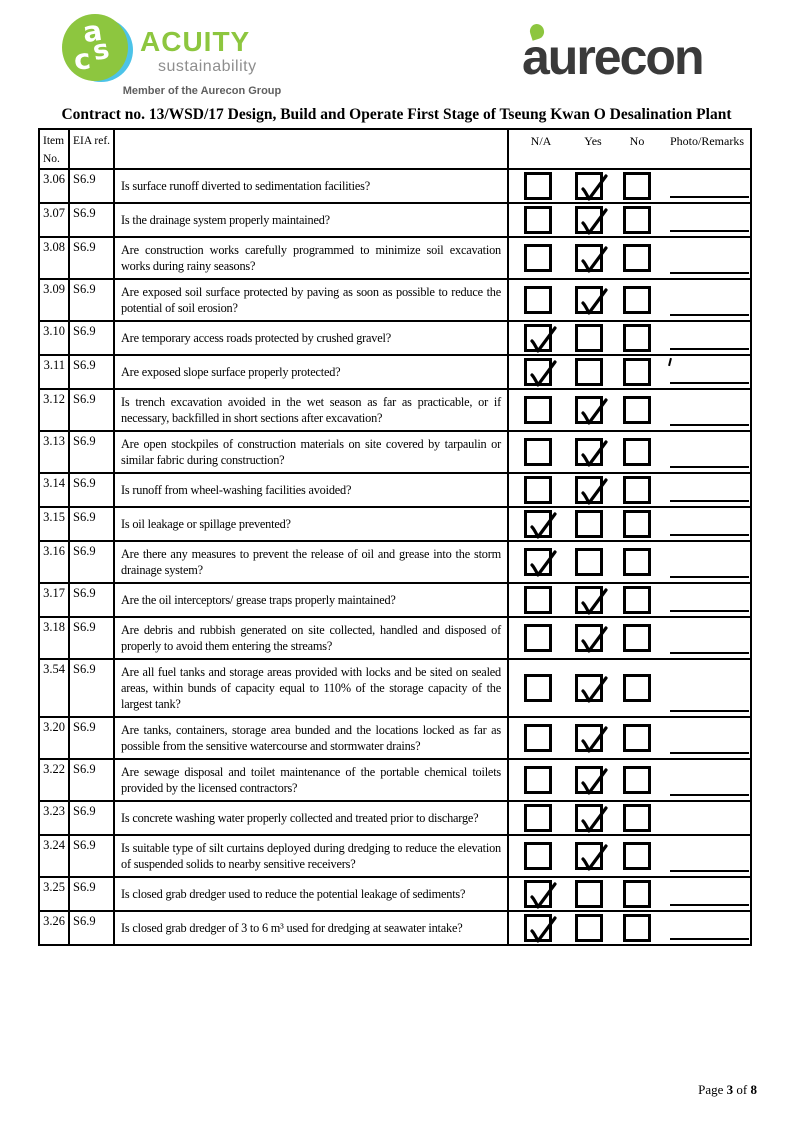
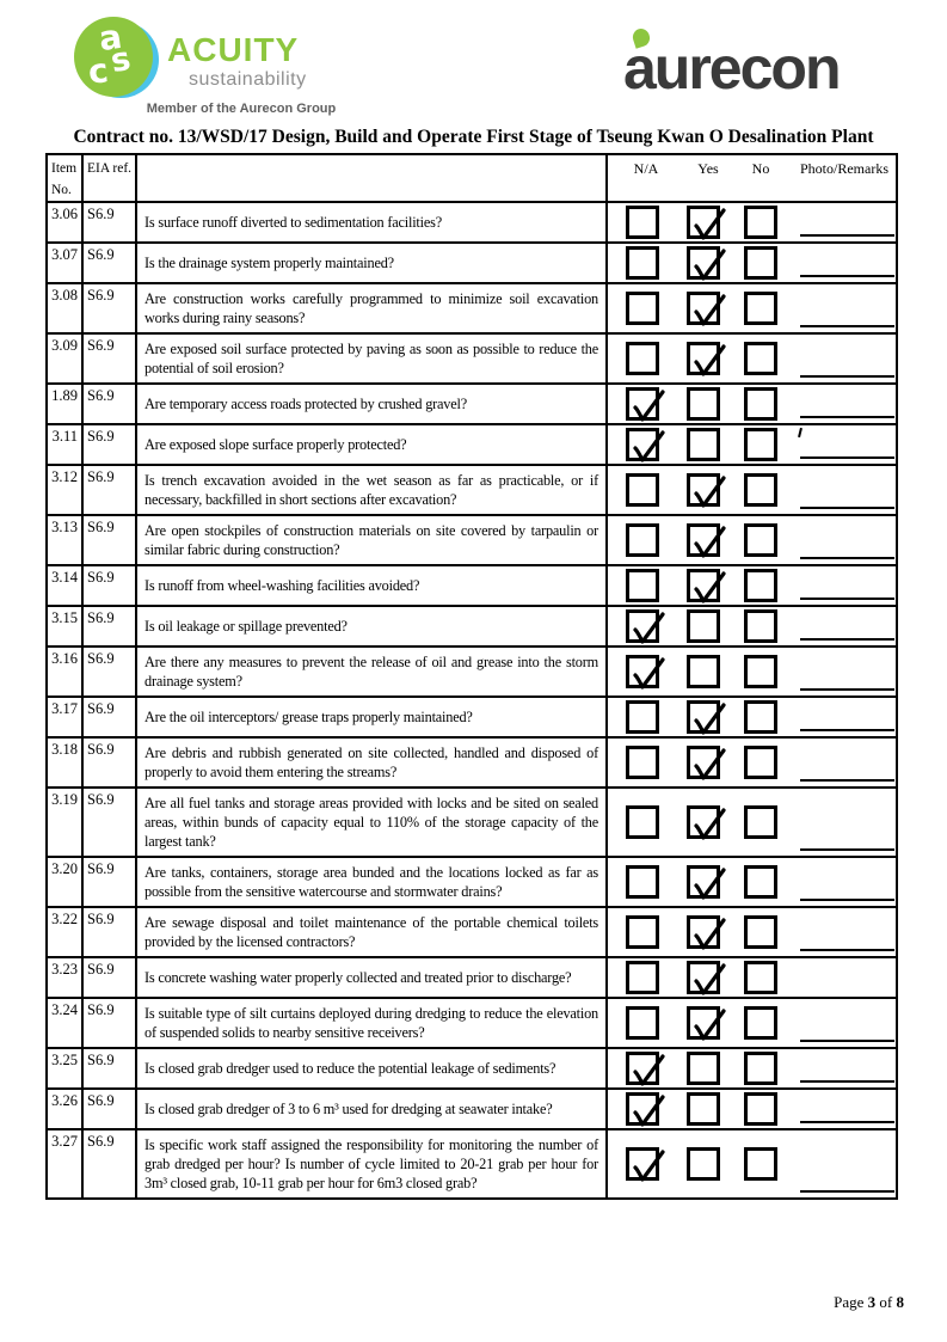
  ACUITY
  sustainability
  Member of the Aurecon Group
  aurecon
  Contract no. 13/WSD/17 Design, Build and Operate First Stage of Tseung Kwan O Desalination Plant
  Item No.	EIA ref.		N/A Yes No Photo/Remarks
  3.06	S6.9	Is surface runoff diverted to sedimentation facilities?
  3.07	S6.9	Is the drainage system properly maintained?
  3.08	S6.9	Are construction works carefully programmed to minimize soil excavation works during rainy seasons?
  3.09	S6.9	Are exposed soil surface protected by paving as soon as possible to reduce the potential of soil erosion?
- 3.10	S6.9	Are temporary access roads protected by crushed gravel?
+ 1.89	S6.9	Are temporary access roads protected by crushed gravel?
  3.11	S6.9	Are exposed slope surface properly protected?
  3.12	S6.9	Is trench excavation avoided in the wet season as far as practicable, or if necessary, backfilled in short sections after excavation?
  3.13	S6.9	Are open stockpiles of construction materials on site covered by tarpaulin or similar fabric during construction?
  3.14	S6.9	Is runoff from wheel-washing facilities avoided?
  3.15	S6.9	Is oil leakage or spillage prevented?
  3.16	S6.9	Are there any measures to prevent the release of oil and grease into the storm drainage system?
  3.17	S6.9	Are the oil interceptors/ grease traps properly maintained?
  3.18	S6.9	Are debris and rubbish generated on site collected, handled and disposed of properly to avoid them entering the streams?
- 3.54	S6.9	Are all fuel tanks and storage areas provided with locks and be sited on sealed areas, within bunds of capacity equal to 110% of the storage capacity of the largest tank?
+ 3.19	S6.9	Are all fuel tanks and storage areas provided with locks and be sited on sealed areas, within bunds of capacity equal to 110% of the storage capacity of the largest tank?
  3.20	S6.9	Are tanks, containers, storage area bunded and the locations locked as far as possible from the sensitive watercourse and stormwater drains?
  3.22	S6.9	Are sewage disposal and toilet maintenance of the portable chemical toilets provided by the licensed contractors?
  3.23	S6.9	Is concrete washing water properly collected and treated prior to discharge?
  3.24	S6.9	Is suitable type of silt curtains deployed during dredging to reduce the elevation of suspended solids to nearby sensitive receivers?
  3.25	S6.9	Is closed grab dredger used to reduce the potential leakage of sediments?
  3.26	S6.9	Is closed grab dredger of 3 to 6 m³ used for dredging at seawater intake?
+ 3.27	S6.9	Is specific work staff assigned the responsibility for monitoring the number of grab dredged per hour? Is number of cycle limited to 20-21 grab per hour for 3m³ closed grab, 10-11 grab per hour for 6m3 closed grab?
  Page 3 of 8
